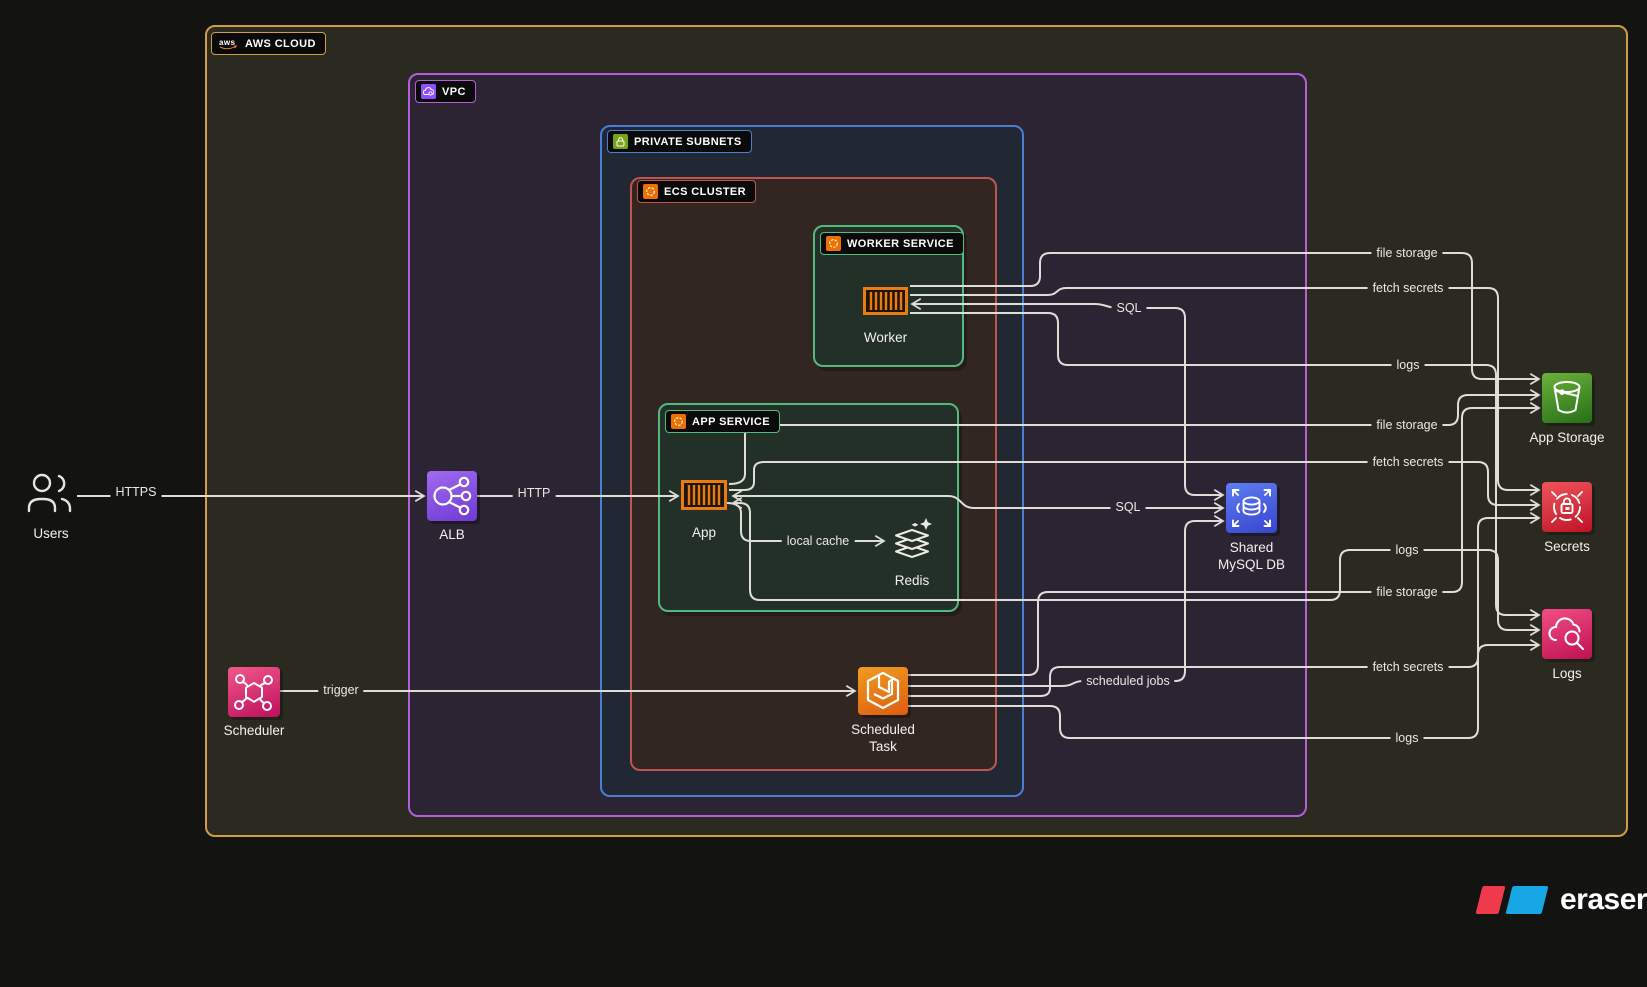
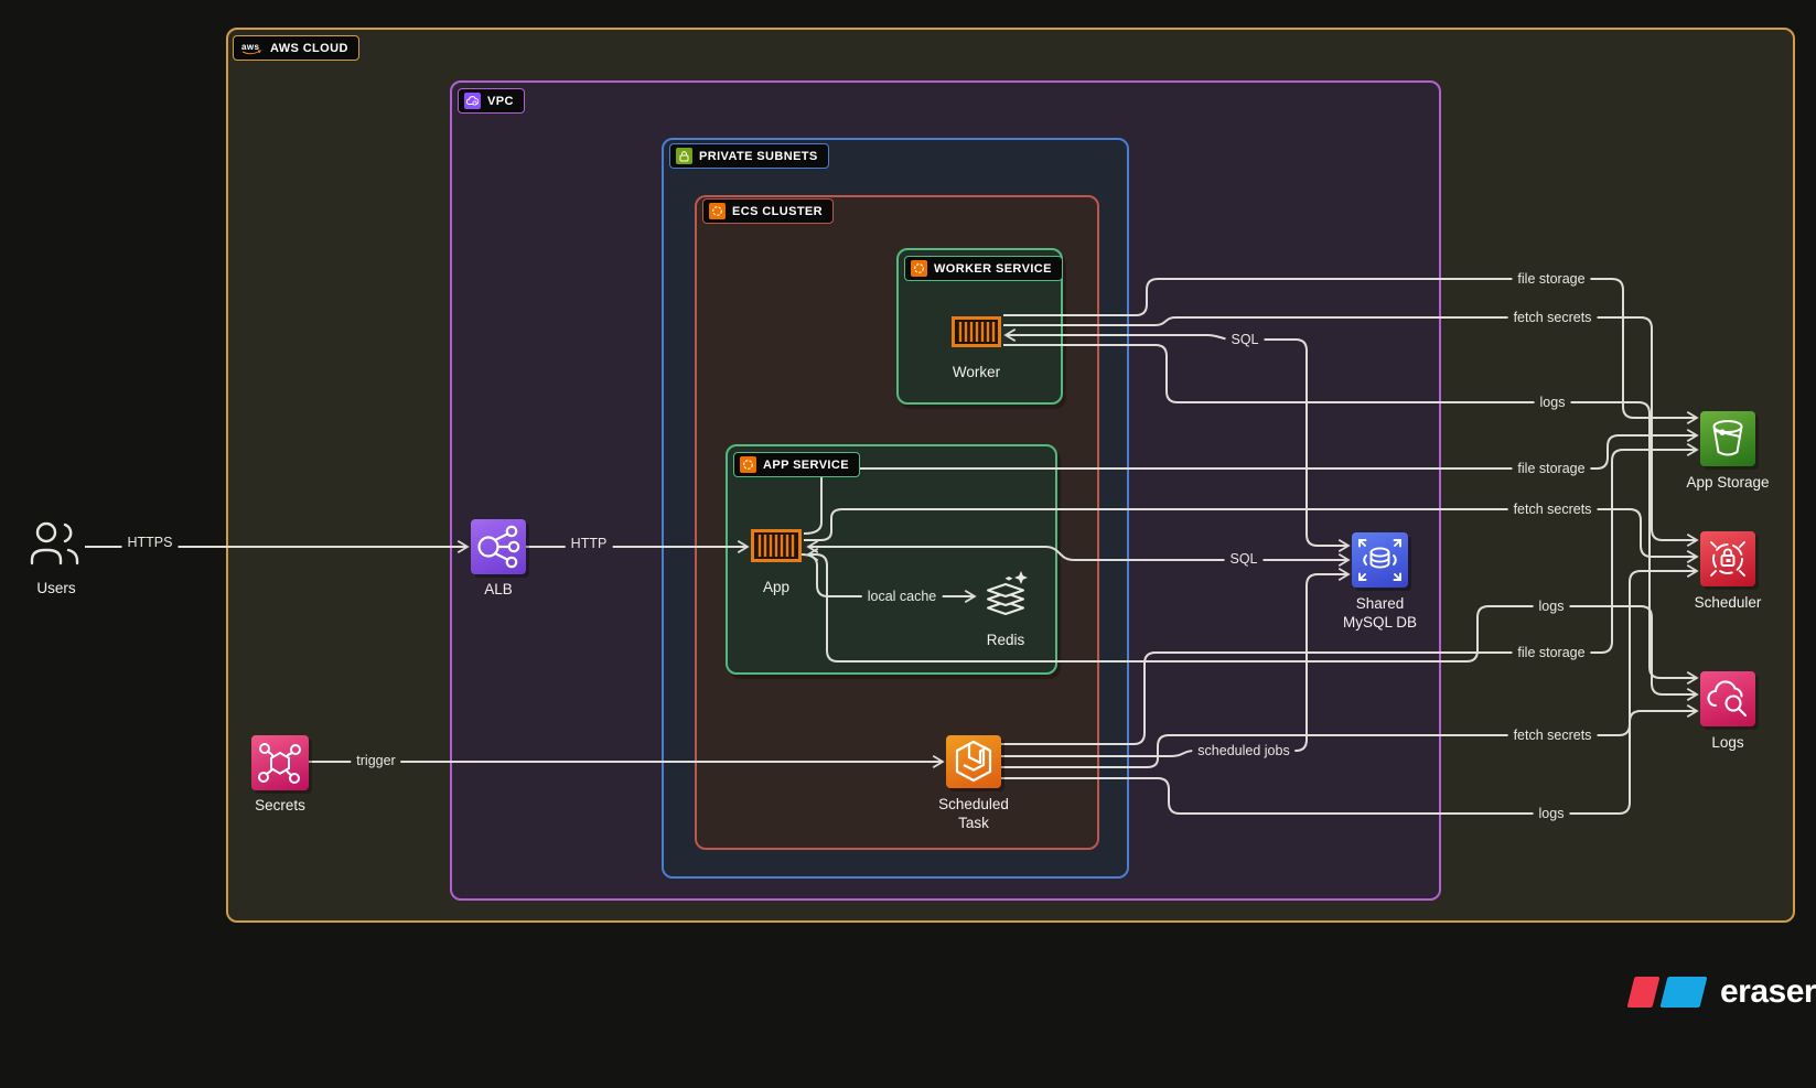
  aws
  AWS CLOUD
  VPC
  PRIVATE SUBNETS
  ECS CLUSTER
  WORKER SERVICE
  APP SERVICE
  HTTPS
  HTTP
  local cache
  trigger
  file storage
  fetch secrets
  SQL
  logs
  file storage
  fetch secrets
  SQL
  logs
  file storage
  scheduled jobs
  fetch secrets
  logs
  Users
  ALB
- Scheduler
+ Secrets
  Worker
  App
  Redis
  Scheduled Task
  Shared MySQL DB
  App Storage
- Secrets
+ Scheduler
  Logs
  eraser
